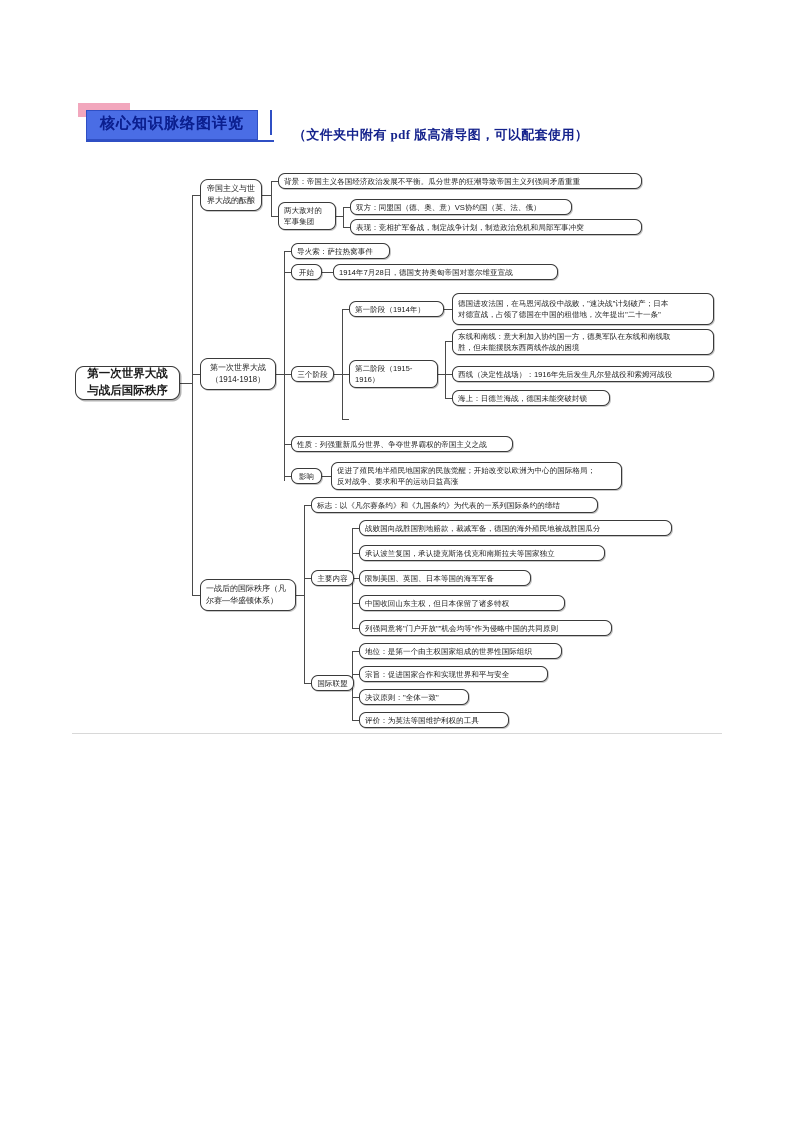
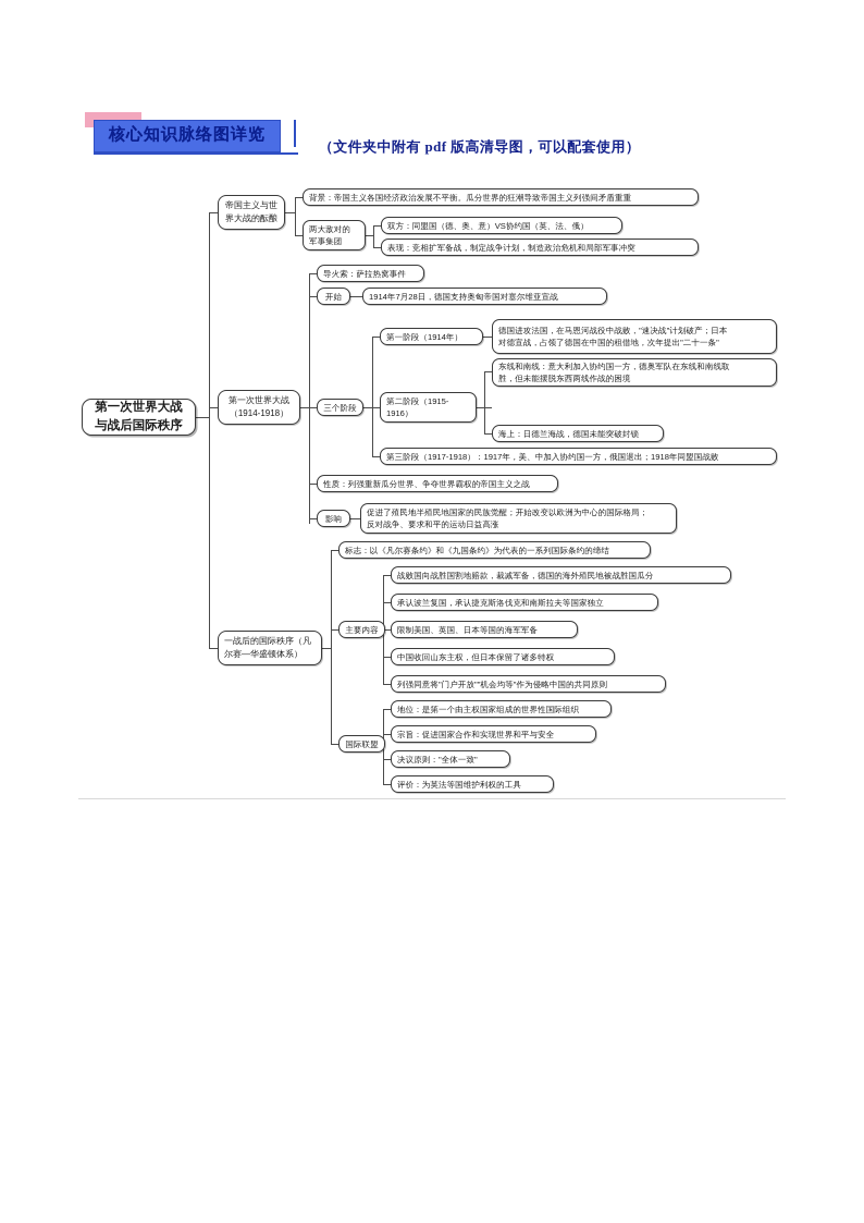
  核心知识脉络图详览
  （文件夹中附有 pdf 版高清导图，可以配套使用）
  第一次世界大战
  与战后国际秩序
  帝国主义与世
  界大战的酝酿
  背景：帝国主义各国经济政治发展不平衡。瓜分世界的狂潮导致帝国主义列强间矛盾重重
  两大敌对的
  军事集团
  双方：同盟国（德、奥、意）VS协约国（英、法、俄）
  表现：竞相扩军备战，制定战争计划，制造政治危机和局部军事冲突
  第一次世界大战
  （1914-1918）
  导火索：萨拉热窝事件
  开始
  1914年7月28日，德国支持奥匈帝国对塞尔维亚宣战
  三个阶段
  第一阶段（1914年）
  德国进攻法国，在马恩河战役中战败，"速决战"计划破产；日本
  对德宣战，占领了德国在中国的租借地，次年提出"二十一条"
  第二阶段（1915-
  1916）
  东线和南线：意大利加入协约国一方，德奥军队在东线和南线取
  胜，但未能摆脱东西两线作战的困境
- 西线（决定性战场）：1916年先后发生凡尔登战役和索姆河战役
  海上：日德兰海战，德国未能突破封锁
+ 第三阶段（1917-1918）：1917年，美、中加入协约国一方，俄国退出；1918年同盟国战败
  性质：列强重新瓜分世界、争夺世界霸权的帝国主义之战
  影响
  促进了殖民地半殖民地国家的民族觉醒；开始改变以欧洲为中心的国际格局；
  反对战争、要求和平的运动日益高涨
  一战后的国际秩序（凡
  尔赛—华盛顿体系）
  标志：以《凡尔赛条约》和《九国条约》为代表的一系列国际条约的缔结
  主要内容
  战败国向战胜国割地赔款，裁减军备，德国的海外殖民地被战胜国瓜分
  承认波兰复国，承认捷克斯洛伐克和南斯拉夫等国家独立
  限制美国、英国、日本等国的海军军备
  中国收回山东主权，但日本保留了诸多特权
  列强同意将"门户开放""机会均等"作为侵略中国的共同原则
  国际联盟
  地位：是第一个由主权国家组成的世界性国际组织
  宗旨：促进国家合作和实现世界和平与安全
  决议原则："全体一致"
  评价：为英法等国维护利权的工具
